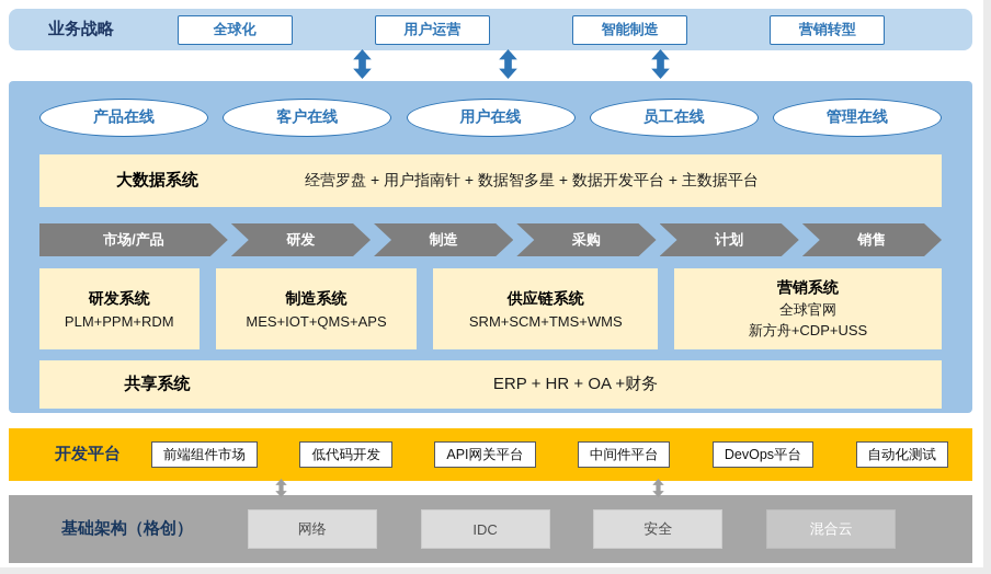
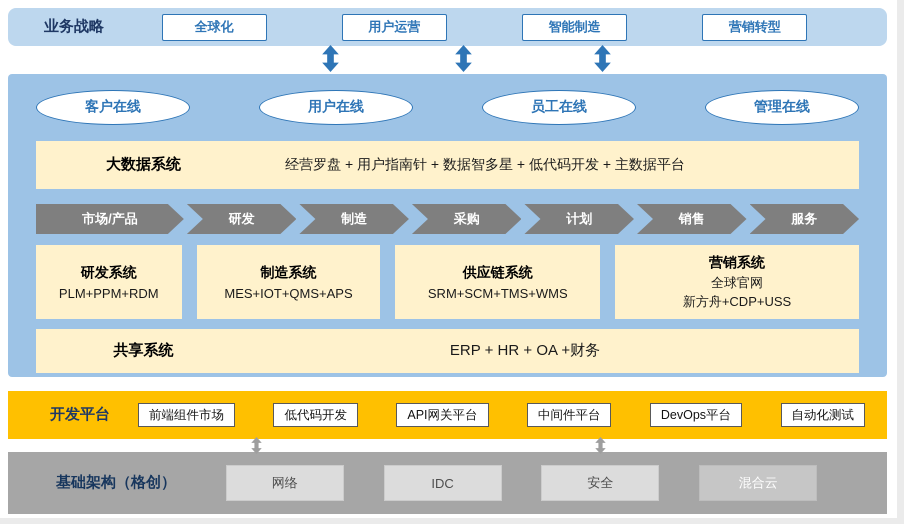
  业务战略
  全球化
  用户运营
  智能制造
  营销转型
- 产品在线
  客户在线
  用户在线
  员工在线
  管理在线
  大数据系统
- 经营罗盘 + 用户指南针 + 数据智多星 + 数据开发平台 + 主数据平台
+ 经营罗盘 + 用户指南针 + 数据智多星 + 低代码开发 + 主数据平台
  市场/产品
  研发
  制造
  采购
  计划
  销售
+ 服务
  研发系统
  PLM+PPM+RDM
  制造系统
  MES+IOT+QMS+APS
  供应链系统
  SRM+SCM+TMS+WMS
  营销系统
  全球官网
  新方舟+CDP+USS
  共享系统
  ERP + HR + OA +财务
  开发平台
  前端组件市场
  低代码开发
  API网关平台
  中间件平台
  DevOps平台
  自动化测试
  基础架构（格创）
  网络
  IDC
  安全
  混合云
